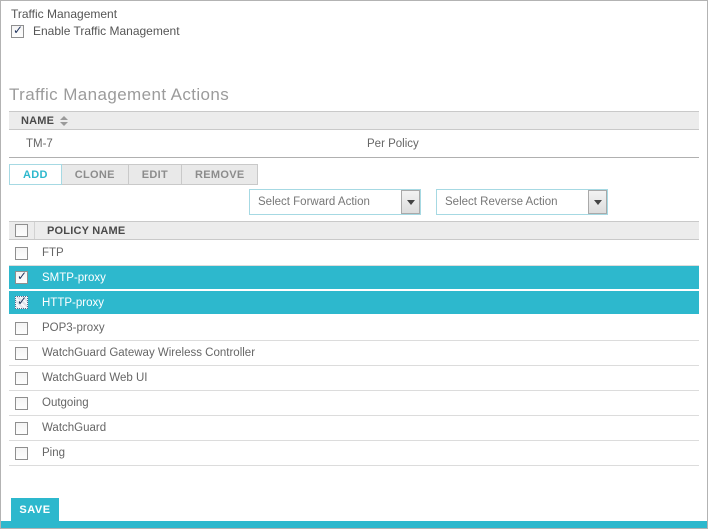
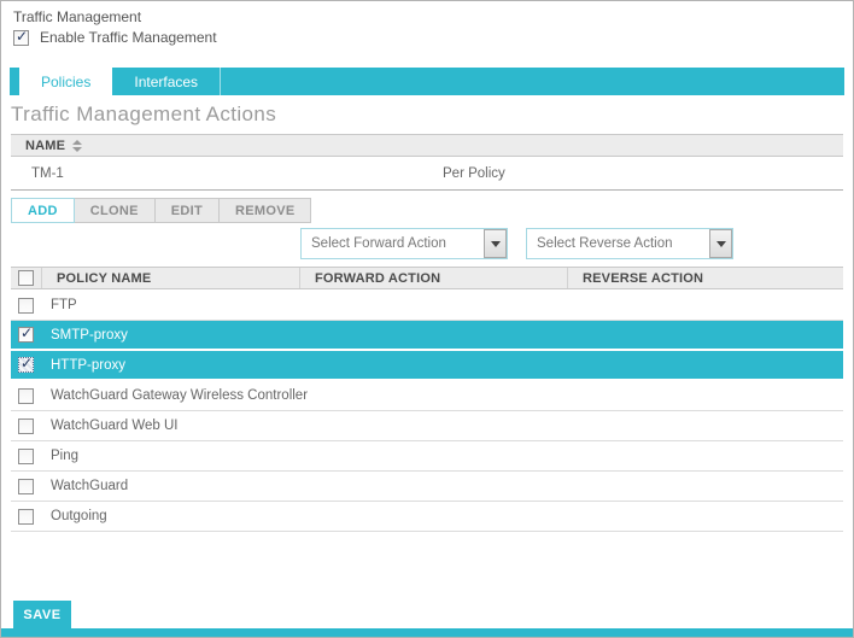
  Traffic Management
  Enable Traffic Management
+ Policies
+ Interfaces
  Traffic Management Actions
  NAME
- TM-7
+ TM-1
  Per Policy
  ADD
  CLONE
  EDIT
  REMOVE
  Select Forward Action
  Select Reverse Action
  POLICY NAME
+ FORWARD ACTION
+ REVERSE ACTION
  FTP
  SMTP-proxy
  HTTP-proxy
- POP3-proxy
  WatchGuard Gateway Wireless Controller
  WatchGuard Web UI
- Outgoing
+ Ping
  WatchGuard
- Ping
+ Outgoing
  SAVE
